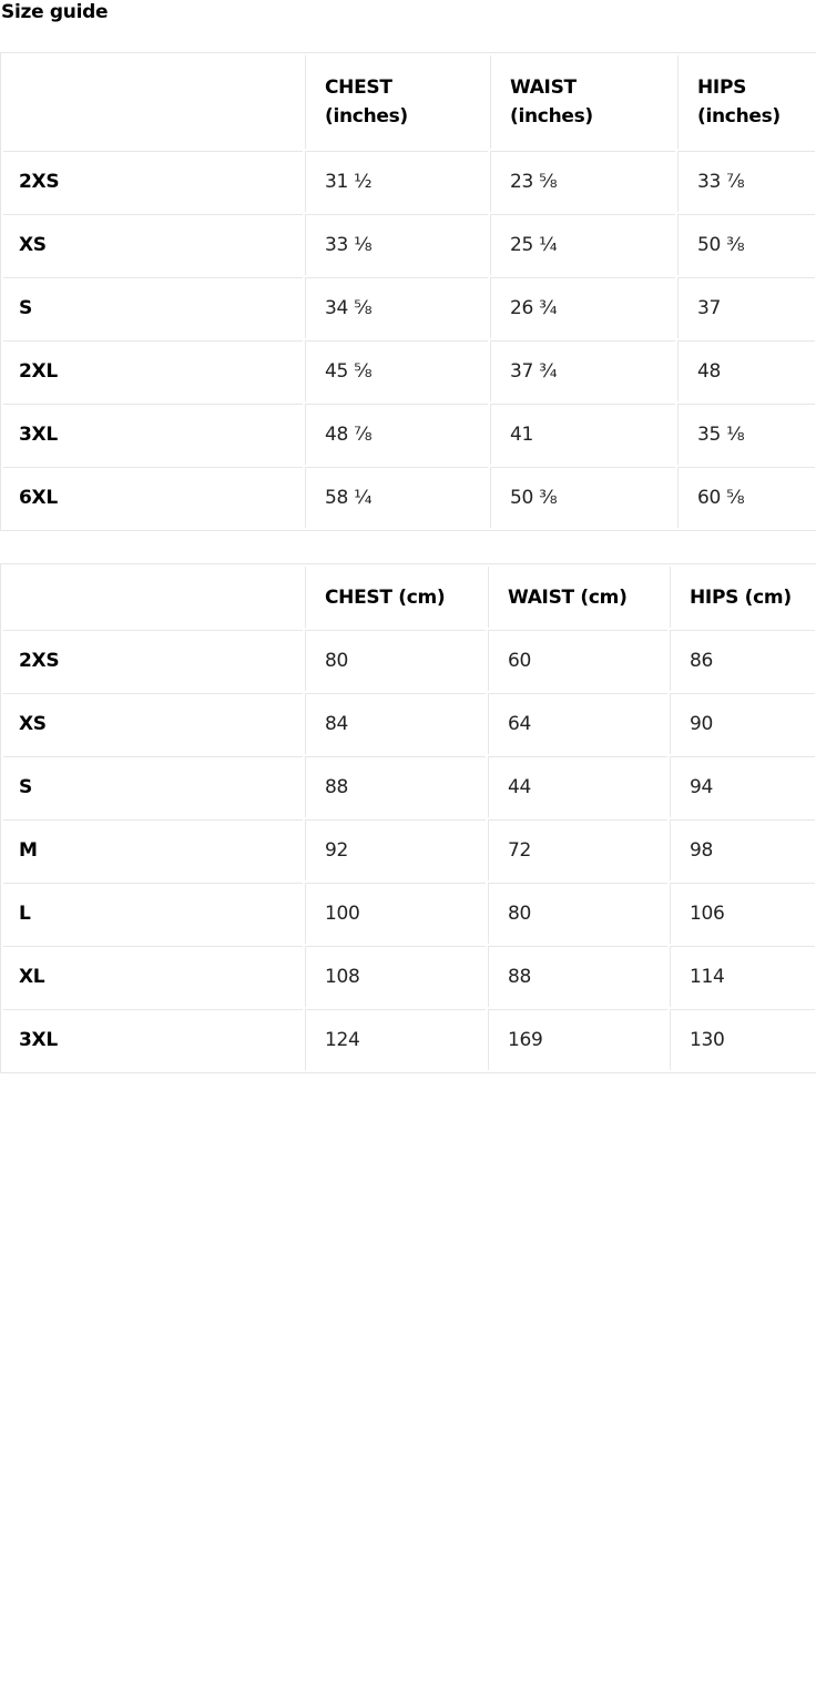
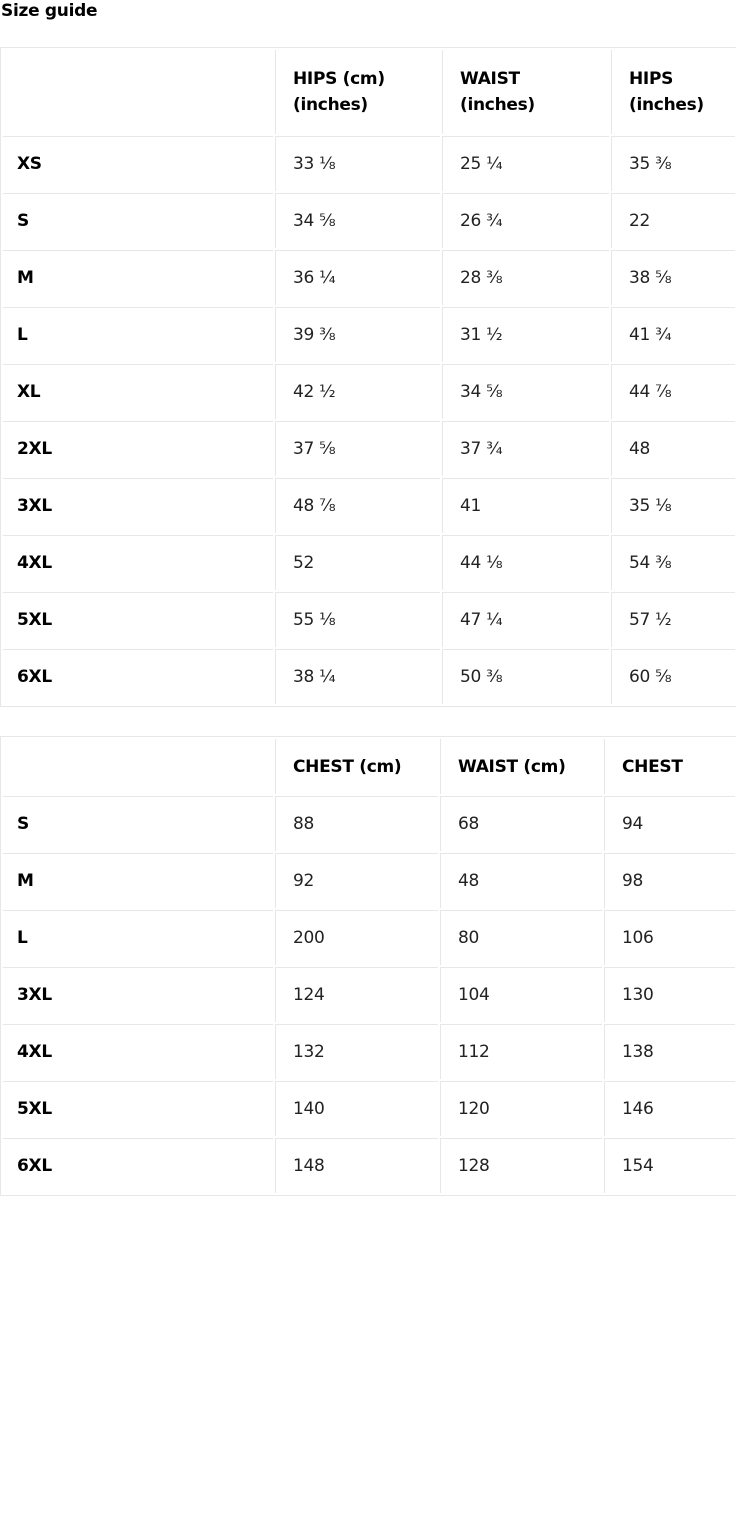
  Size guide
- 	CHEST(inches)	WAIST(inches)	HIPS(inches)
+ 	HIPS (cm)(inches)	WAIST(inches)	HIPS(inches)
- 2XS	31 ½	23 ⅝	33 ⅞
- XS	33 ⅛	25 ¼	50 ⅜
+ XS	33 ⅛	25 ¼	35 ⅜
- S	34 ⅝	26 ¾	37
+ S	34 ⅝	26 ¾	22
+ M	36 ¼	28 ⅜	38 ⅝
+ L	39 ⅜	31 ½	41 ¾
+ XL	42 ½	34 ⅝	44 ⅞
- 2XL	45 ⅝	37 ¾	48
+ 2XL	37 ⅝	37 ¾	48
  3XL	48 ⅞	41	35 ⅛
+ 4XL	52	44 ⅛	54 ⅜
+ 5XL	55 ⅛	47 ¼	57 ½
- 6XL	58 ¼	50 ⅜	60 ⅝
+ 6XL	38 ¼	50 ⅜	60 ⅝
- 	CHEST (cm)	WAIST (cm)	HIPS (cm)
+ 	CHEST (cm)	WAIST (cm)	CHEST
- 2XS	80	60	86
- XS	84	64	90
- S	88	44	94
+ S	88	68	94
- M	92	72	98
+ M	92	48	98
- L	100	80	106
+ L	200	80	106
- XL	108	88	114
- 3XL	124	169	130
+ 3XL	124	104	130
+ 4XL	132	112	138
+ 5XL	140	120	146
+ 6XL	148	128	154
